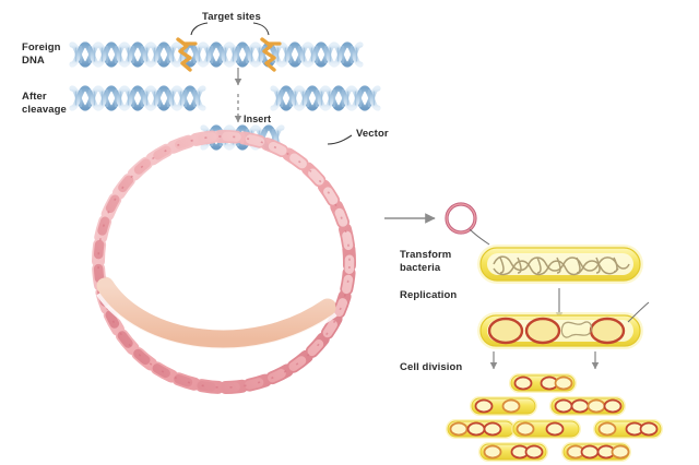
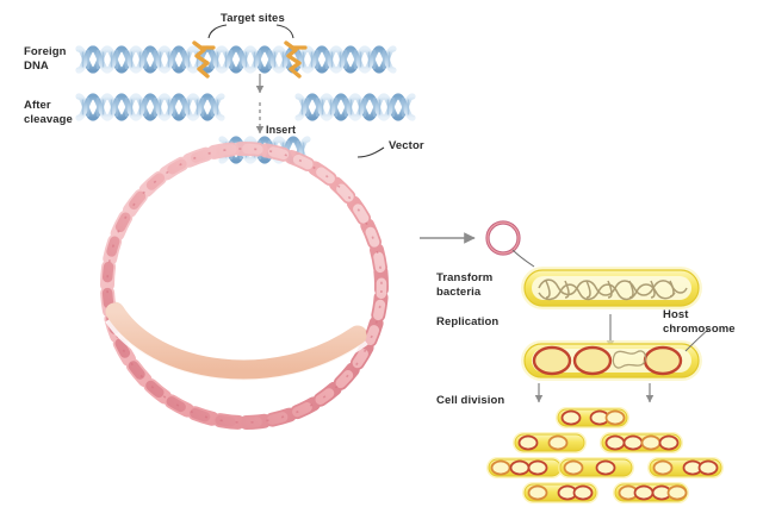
  Target sites
  Foreign
  DNA
  After
  cleavage
  Insert
  Vector
  Transform
  bacteria
  Replication
+ Host
+ chromosome
  Cell division
